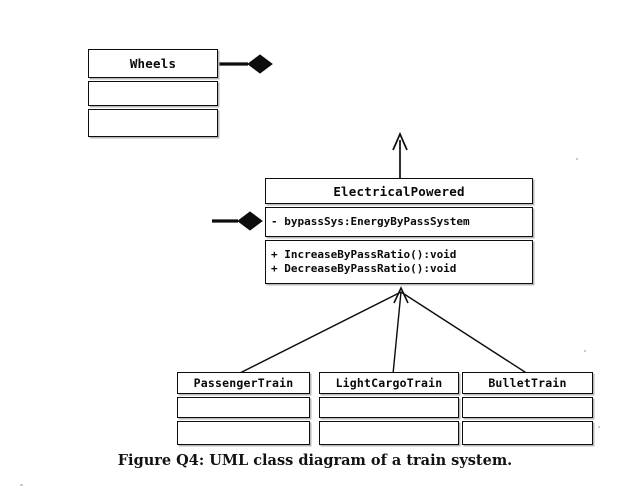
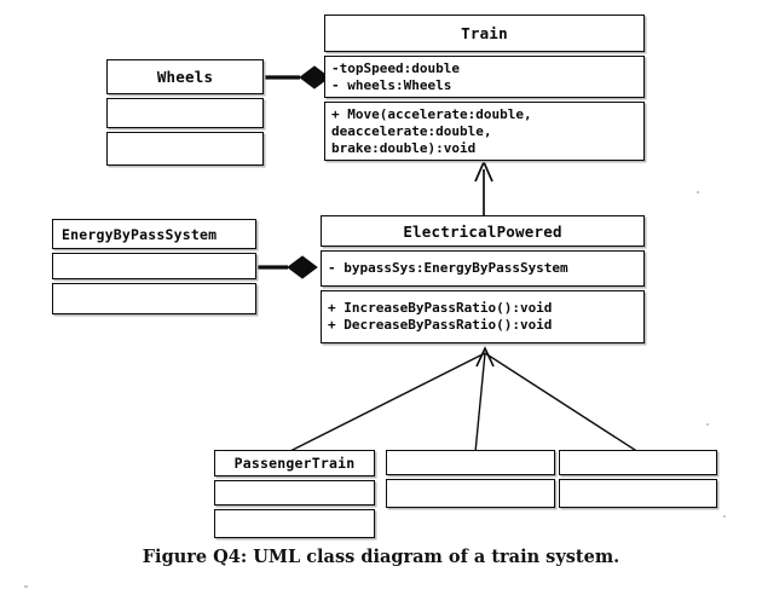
+ Train
+ -topSpeed:double
+ - wheels:Wheels
+ + Move(accelerate:double,
+ deaccelerate:double,
+ brake:double):void
  Wheels
  ElectricalPowered
  - bypassSys:EnergyByPassSystem
  + IncreaseByPassRatio():void
  + DecreaseByPassRatio():void
+ EnergyByPassSystem
  PassengerTrain
- LightCargoTrain
- BulletTrain
  Figure Q4: UML class diagram of a train system.
